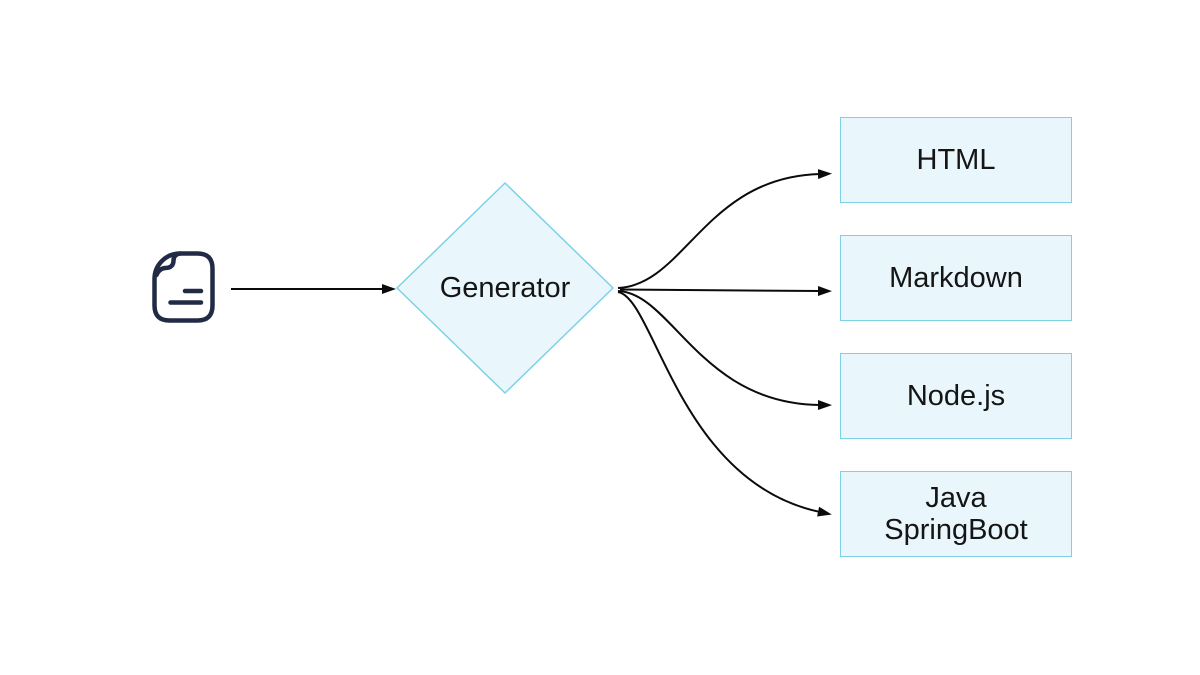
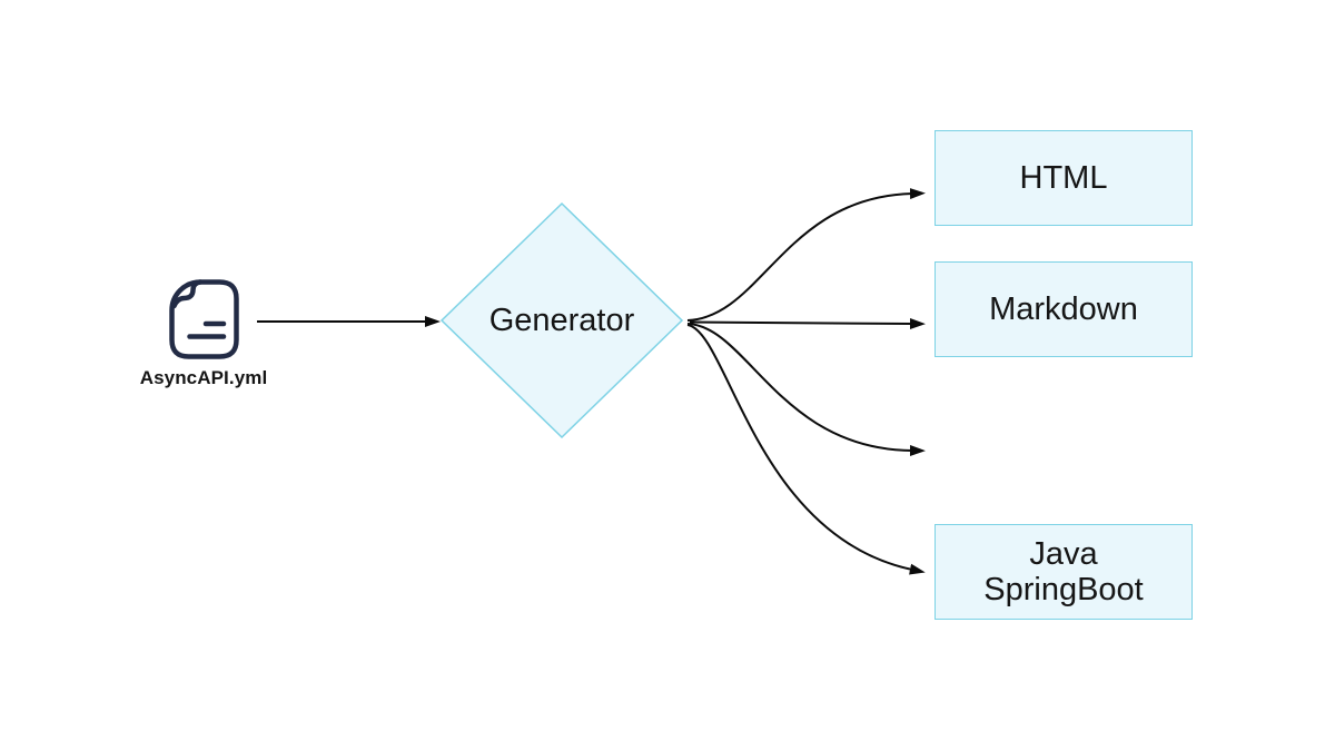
+ AsyncAPI.yml
  Generator
  HTML
  Markdown
- Node.js
  Java
  SpringBoot
